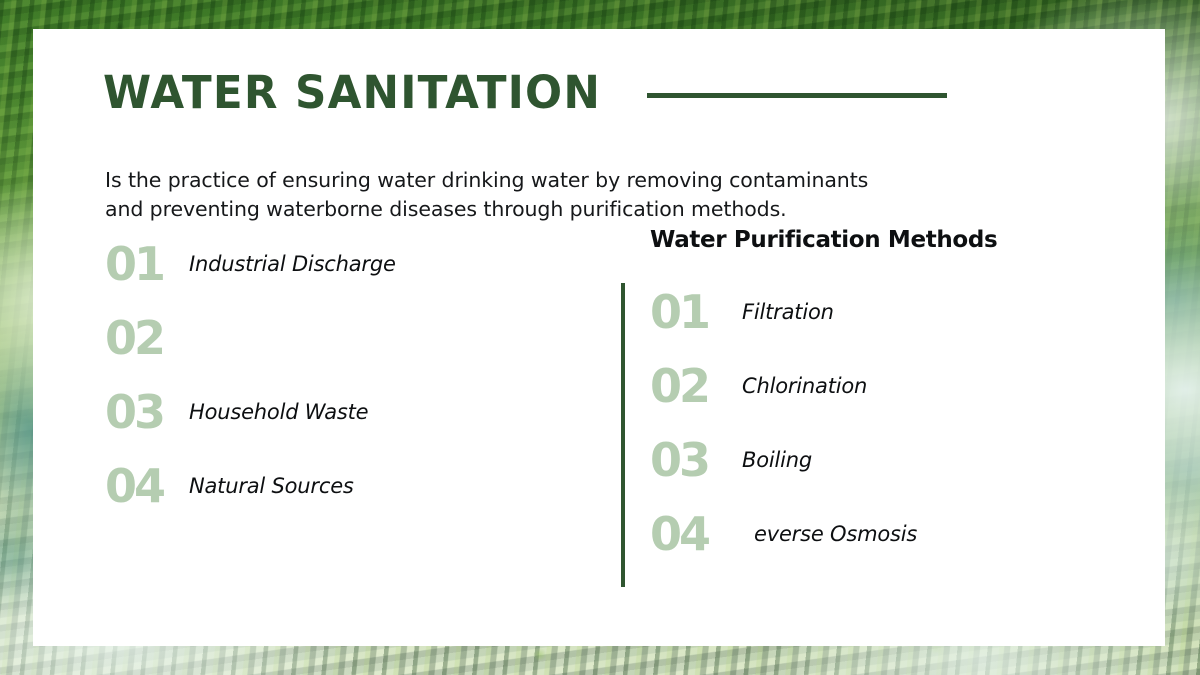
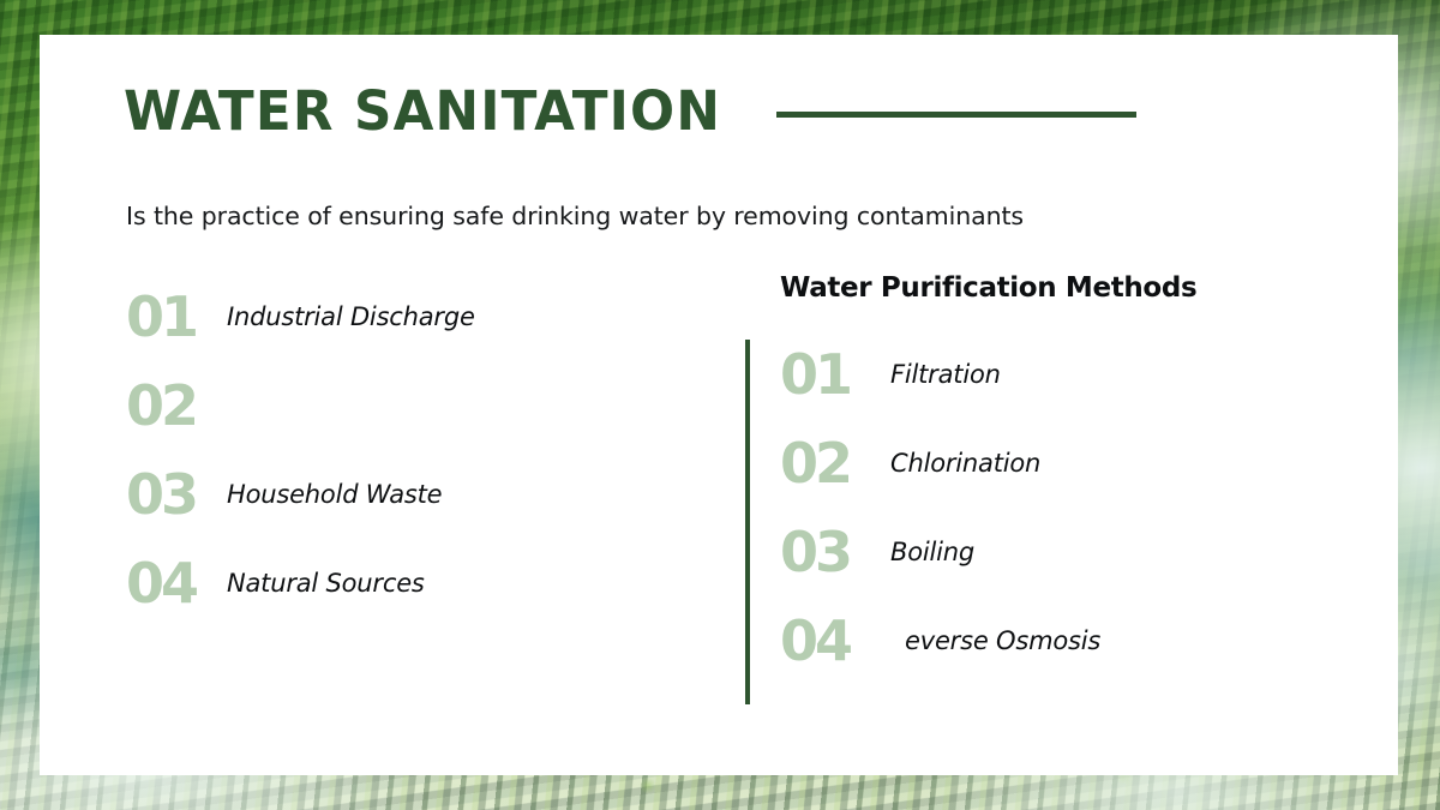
  WATER SANITATION
- Is the practice of ensuring water drinking water by removing contaminants
+ Is the practice of ensuring safe drinking water by removing contaminants
- and preventing waterborne diseases through purification methods.
  01
  Industrial Discharge
  02
  03
  Household Waste
  04
  Natural Sources
  Water Purification Methods
  01
  Filtration
  02
  Chlorination
  03
  Boiling
  04
  everse Osmosis
